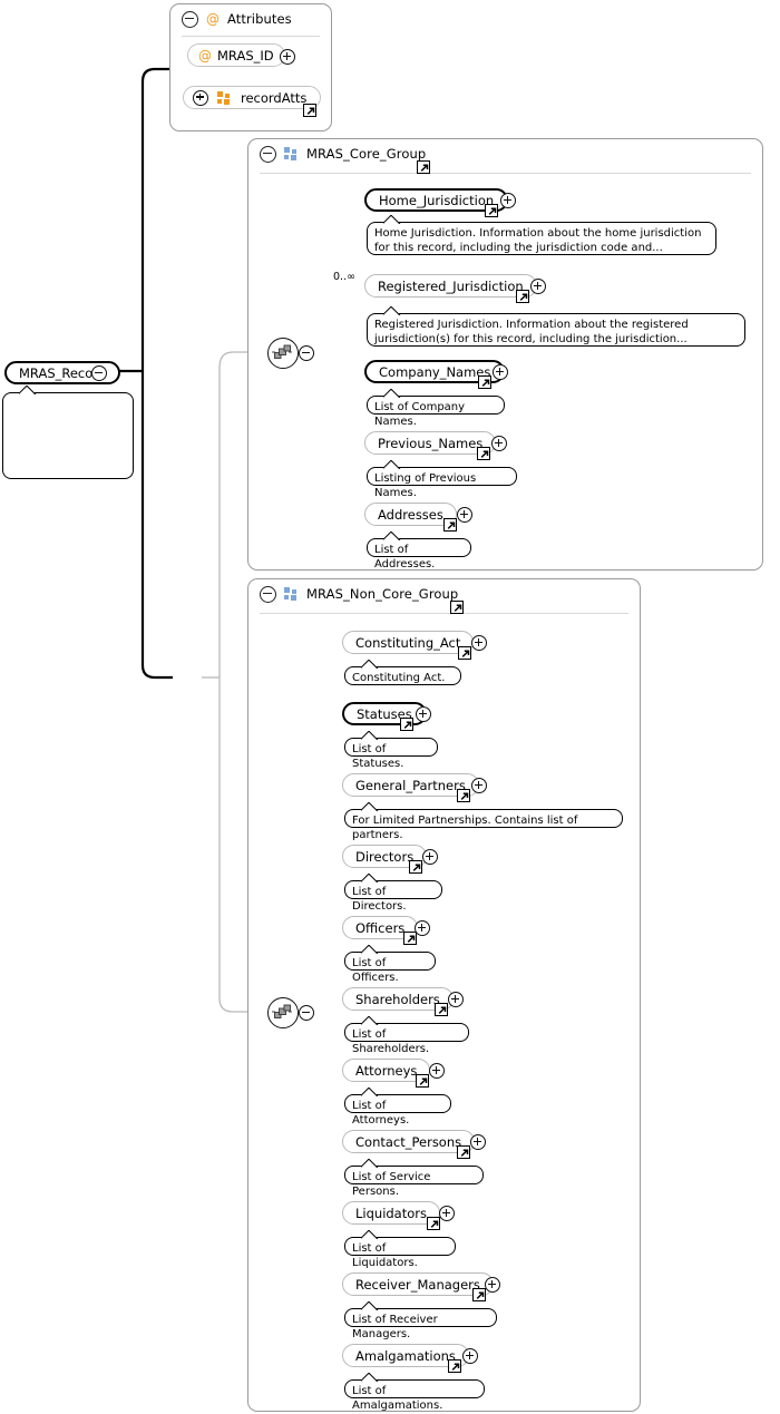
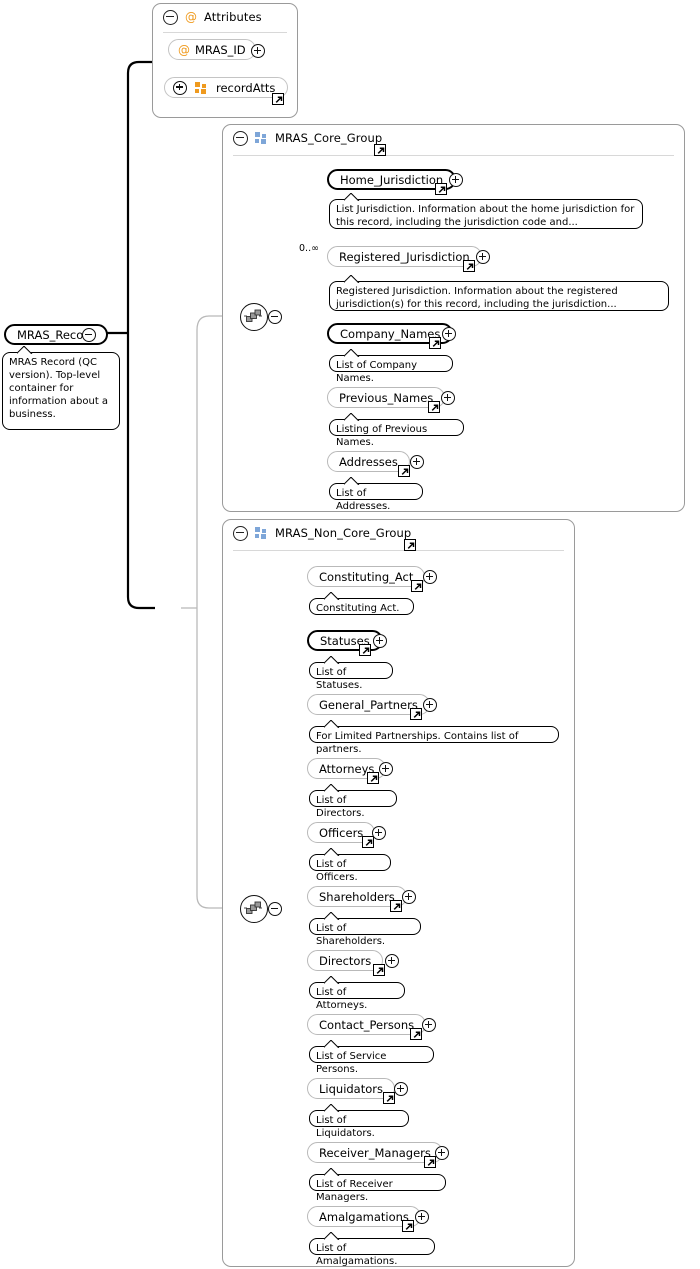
  MRAS_Reco
+ MRAS Record (QC version). Top-level container for information about a business.
  @
  Attributes
  @
  MRAS_ID
  recordAtts
  MRAS_Core_Group
  Home_Jurisdiction
- Home Jurisdiction. Information about the home jurisdiction for this record, including the jurisdiction code and...
+ List Jurisdiction. Information about the home jurisdiction for this record, including the jurisdiction code and...
  0..∞
  Registered_Jurisdiction
  Registered Jurisdiction. Information about the registered jurisdiction(s) for this record, including the jurisdiction...
  Company_Names
  List of Company Names.
  Previous_Names
  Listing of Previous Names.
  Addresses
  List of Addresses.
  MRAS_Non_Core_Group
  Constituting_Act
  Constituting Act.
  Statuses
  List of Statuses.
  General_Partners
  For Limited Partnerships. Contains list of partners.
- Directors
+ Attorneys
  List of Directors.
  Officers
  List of Officers.
  Shareholders
  List of Shareholders.
- Attorneys
+ Directors
  List of Attorneys.
  Contact_Persons
  List of Service Persons.
  Liquidators
  List of Liquidators.
  Receiver_Managers
  List of Receiver Managers.
  Amalgamations
  List of Amalgamations.
